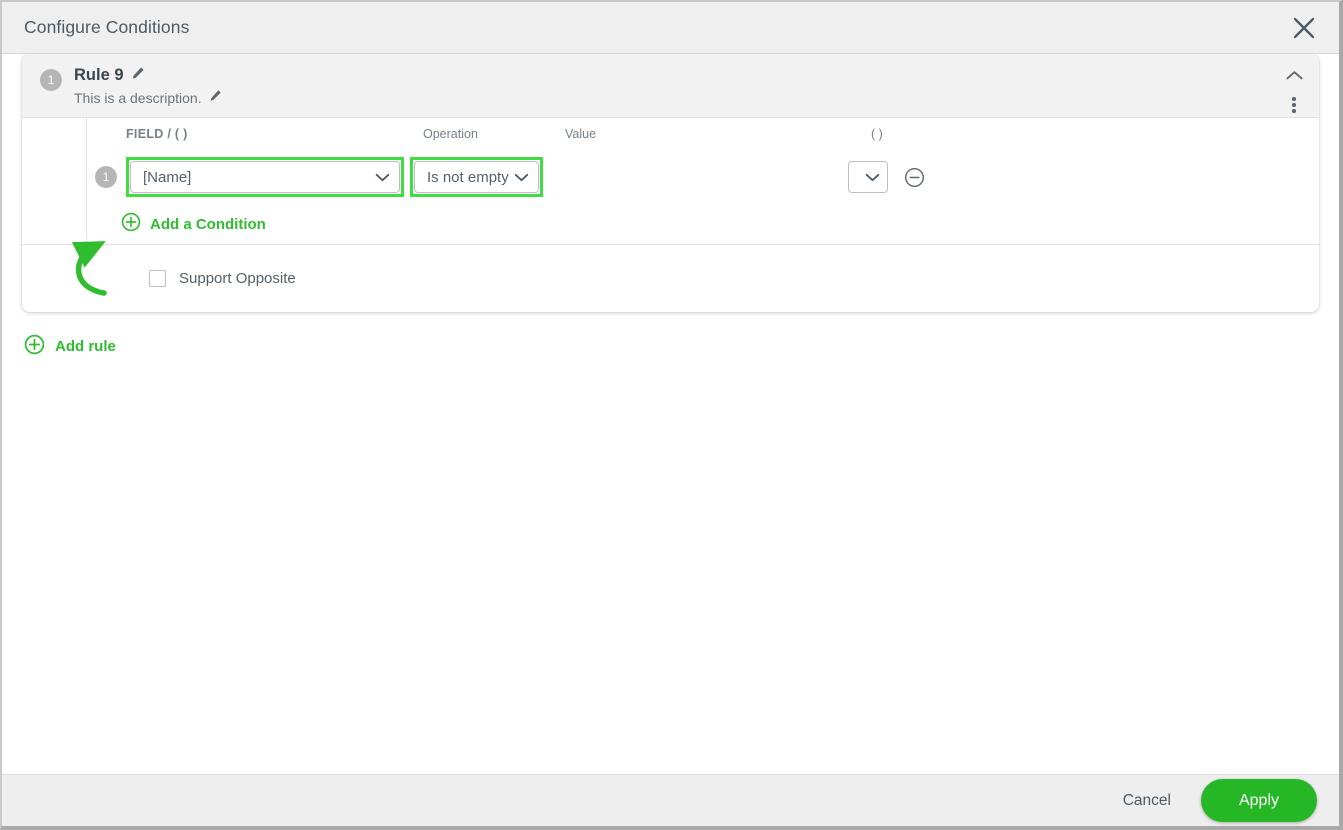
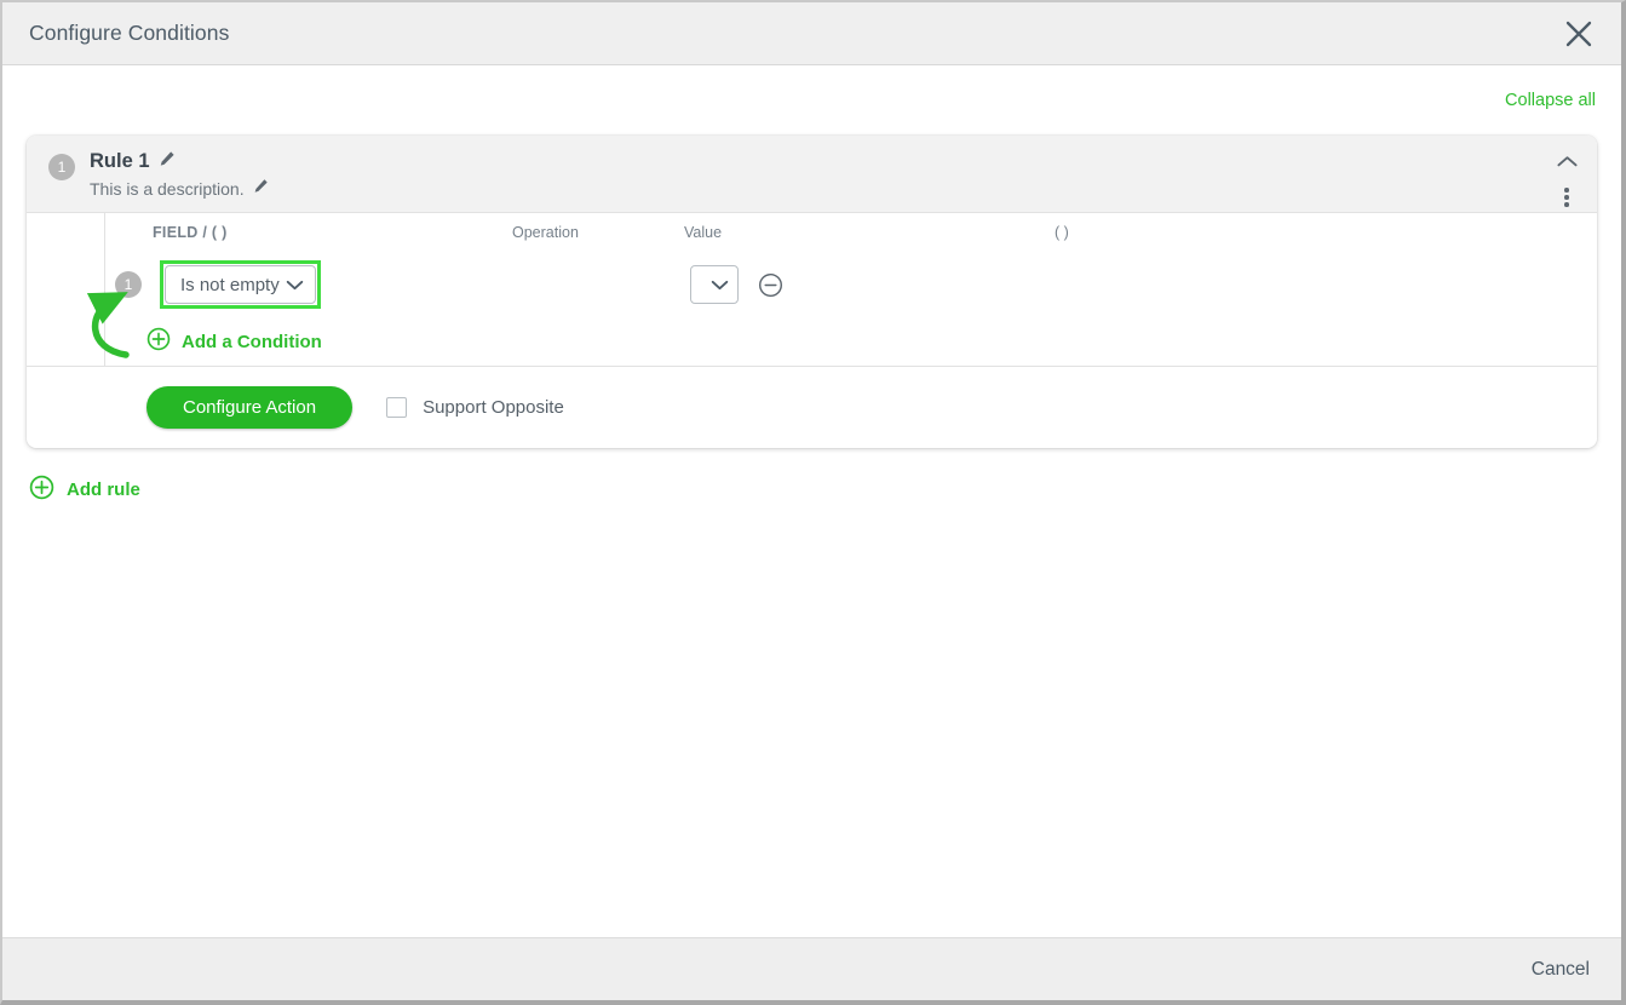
  Configure Conditions
+ Collapse all
  1
- Rule 9
+ Rule 1
  This is a description.
  FIELD / ( )
  Operation
  Value
  ( )
  1
- [Name]
  Is not empty
  Add a Condition
+ Configure Action
  Support Opposite
  Add rule
  Cancel
- Apply
